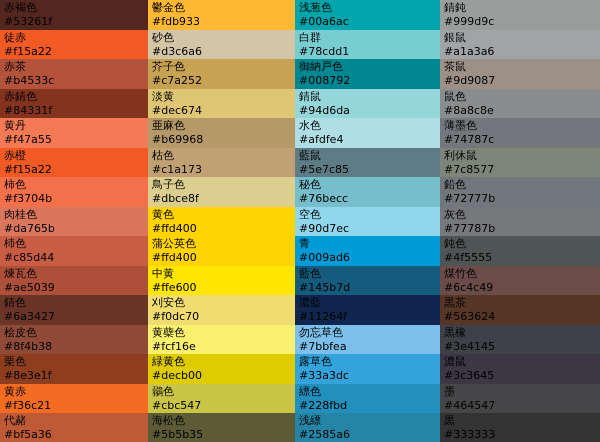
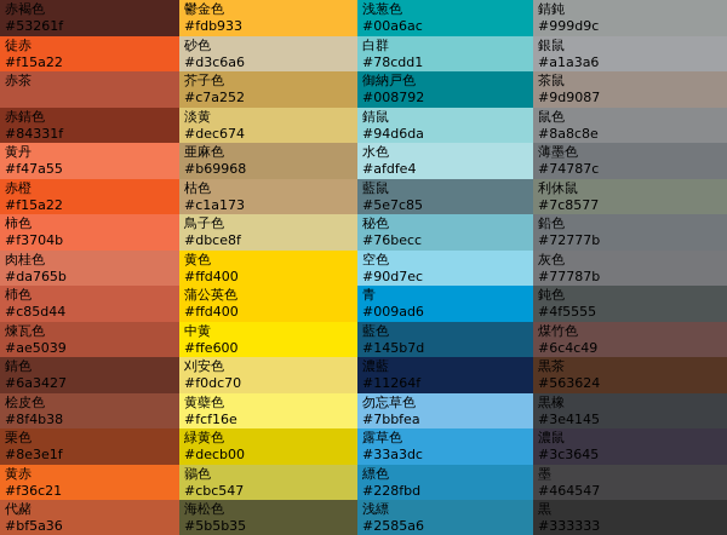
  赤褐色
  #53261f
  徒赤
  #f15a22
  赤茶
- #b4533c
  赤錆色
  #84331f
  黄丹
  #f47a55
  赤橙
  #f15a22
  柿色
  #f3704b
  肉桂色
  #da765b
  杮色
  #c85d44
  煉瓦色
  #ae5039
  錆色
  #6a3427
  桧皮色
  #8f4b38
  栗色
  #8e3e1f
  黄赤
  #f36c21
  代赭
  #bf5a36
  鬱金色
  #fdb933
  砂色
  #d3c6a6
  芥子色
  #c7a252
  淡黄
  #dec674
  亜麻色
  #b69968
  枯色
  #c1a173
  鳥子色
  #dbce8f
  黄色
  #ffd400
  蒲公英色
  #ffd400
  中黄
  #ffe600
  刈安色
  #f0dc70
  黄蘗色
  #fcf16e
  緑黄色
  #decb00
  鶸色
  #cbc547
  海松色
  #5b5b35
  浅葱色
  #00a6ac
  白群
  #78cdd1
  御納戸色
  #008792
  錆鼠
  #94d6da
  水色
  #afdfe4
  藍鼠
  #5e7c85
  秘色
  #76becc
  空色
  #90d7ec
  青
  #009ad6
  藍色
  #145b7d
  濃藍
  #11264f
  勿忘草色
  #7bbfea
  露草色
  #33a3dc
  縹色
  #228fbd
  浅縹
  #2585a6
  錆鈍
  #999d9c
  銀鼠
  #a1a3a6
  茶鼠
  #9d9087
  鼠色
  #8a8c8e
  薄墨色
  #74787c
  利休鼠
  #7c8577
  鉛色
  #72777b
  灰色
  #77787b
  鈍色
  #4f5555
  煤竹色
  #6c4c49
  黒茶
  #563624
  黒橡
  #3e4145
  濃鼠
  #3c3645
  墨
  #464547
  黒
  #333333
